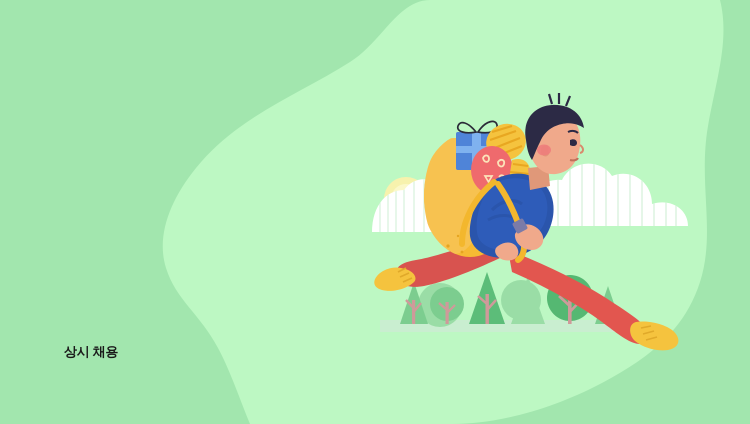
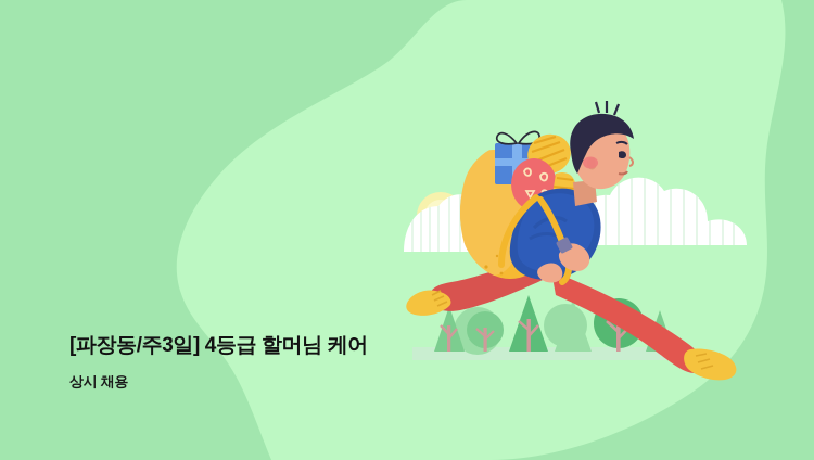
+ [파장동/주3일] 4등급 할머님 케어
  상시 채용
